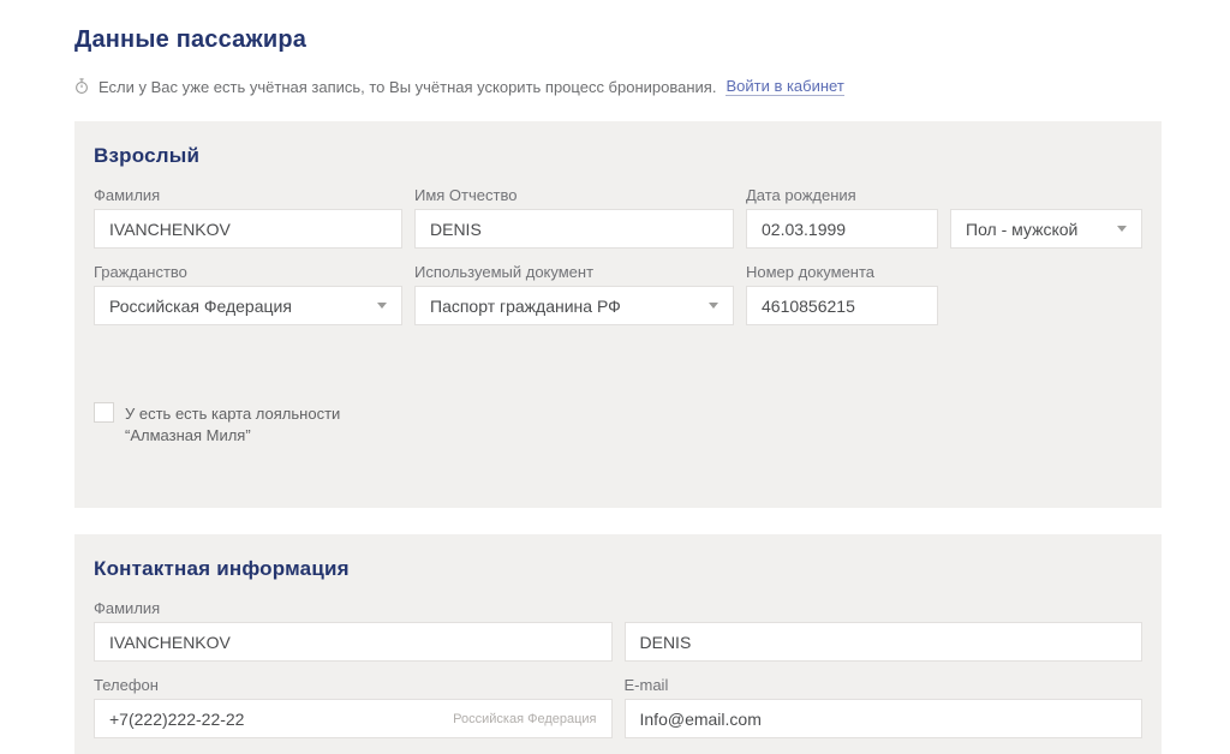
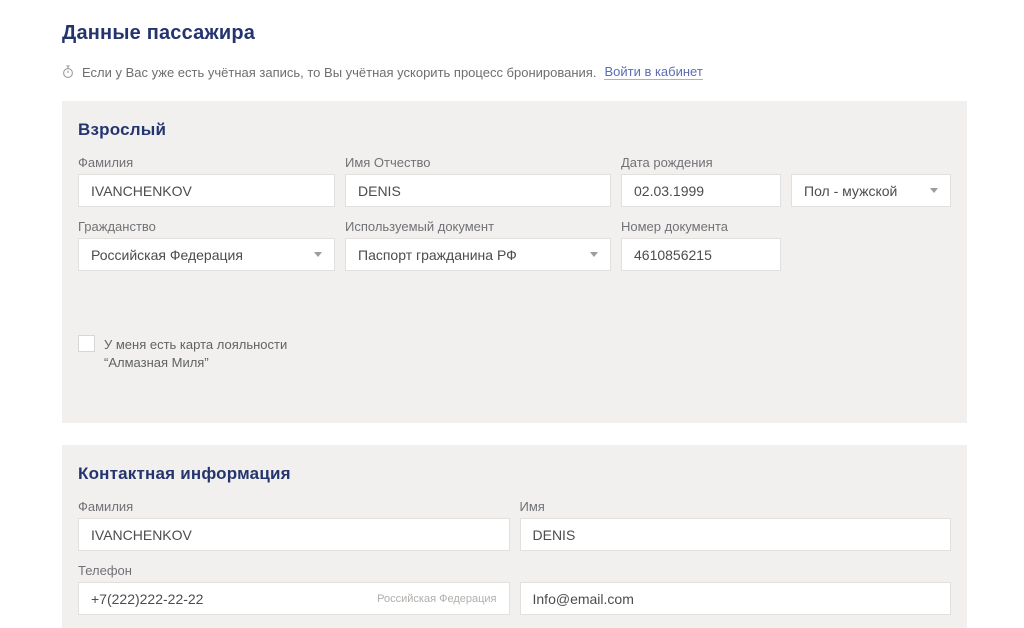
  Данные пассажира
  Если у Вас уже есть учётная запись, то Вы учётная ускорить процесс бронирования.
  Войти в кабинет
  Взрослый
  Фамилия
  IVANCHENKOV
  Имя Отчество
  DENIS
  Дата рождения
  02.03.1999
  Пол - мужской
  Гражданство
  Российская Федерация
  Используемый документ
  Паспорт гражданина РФ
  Номер документа
  4610856215
- У есть есть карта лояльности
+ У меня есть карта лояльности
  “Алмазная Миля”
  Контактная информация
  Фамилия
  IVANCHENKOV
+ Имя
  DENIS
  Телефон
  +7(222)222-22-22
  Российская Федерация
- E-mail
  Info@email.com
